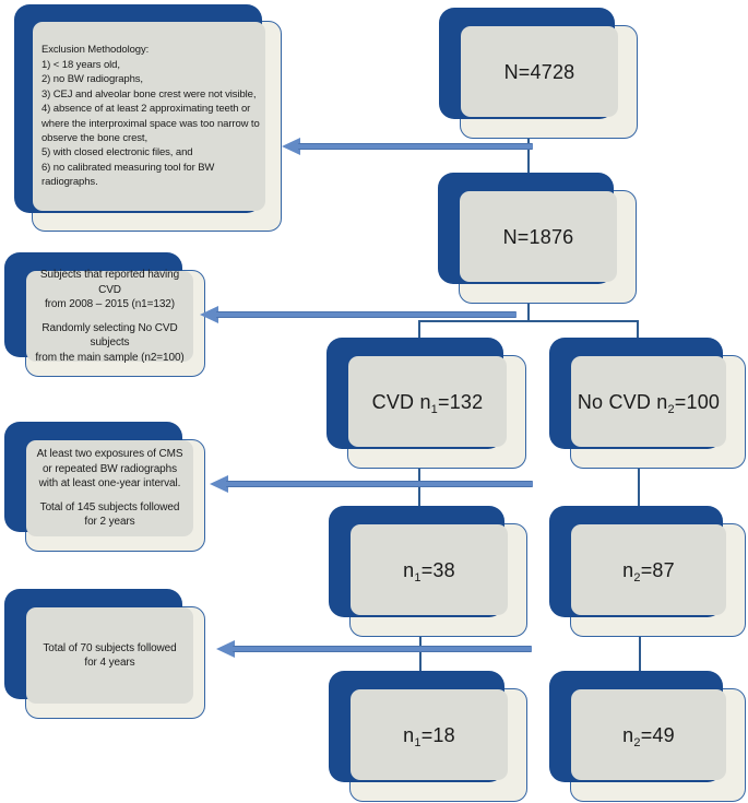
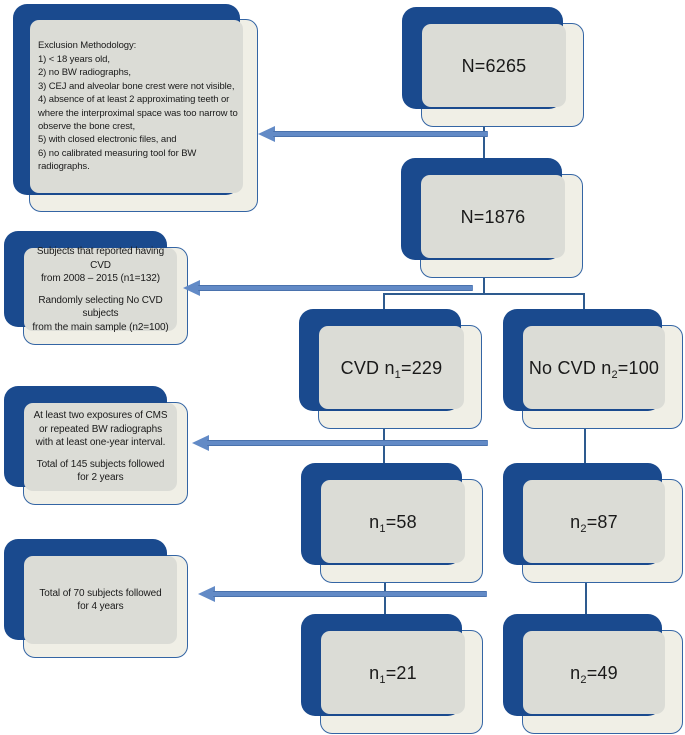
  Exclusion Methodology:
  1) < 18 years old,
  2) no BW radiographs,
  3) CEJ and alveolar bone crest were not visible,
  4) absence of at least 2 approximating teeth or
  where the interproximal space was too narrow to
  observe the bone crest,
  5) with closed electronic files, and
  6) no calibrated measuring tool for BW radiographs.
  Subjects that reported having CVD
  from 2008 – 2015 (n1=132)
  Randomly selecting No CVD subjects
  from the main sample (n2=100)
  At least two exposures of CMS
  or repeated BW radiographs
  with at least one-year interval.
  Total of 145 subjects followed
  for 2 years
  Total of 70 subjects followed
  for 4 years
- N=4728
+ N=6265
  N=1876
- CVD n1=132
+ CVD n1=229
  No CVD n2=100
- n1=38
+ n1=58
  n2=87
- n1=18
+ n1=21
  n2=49
